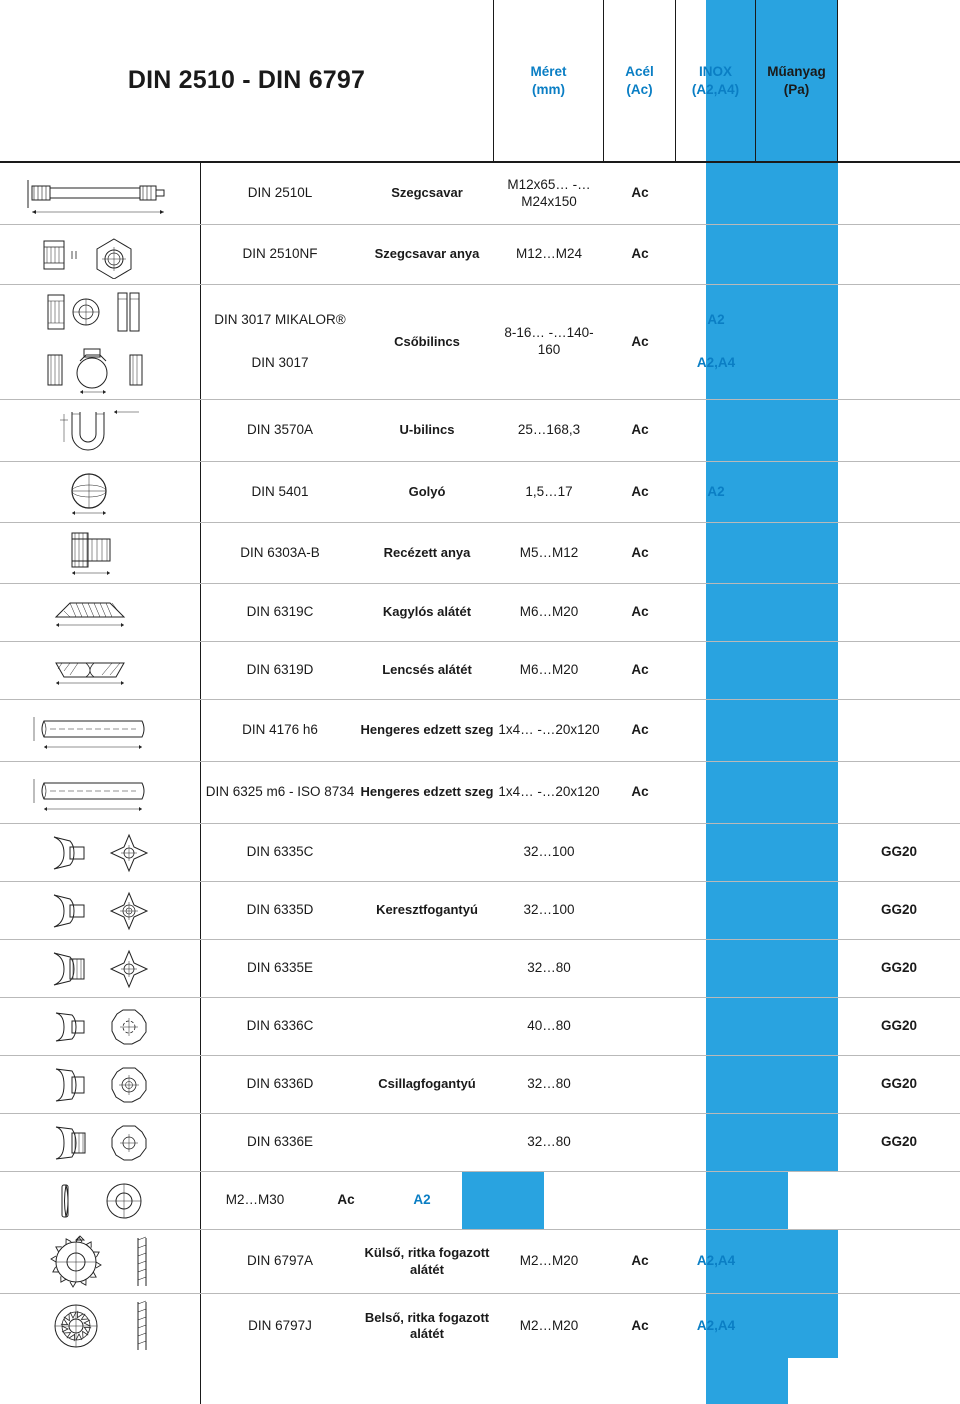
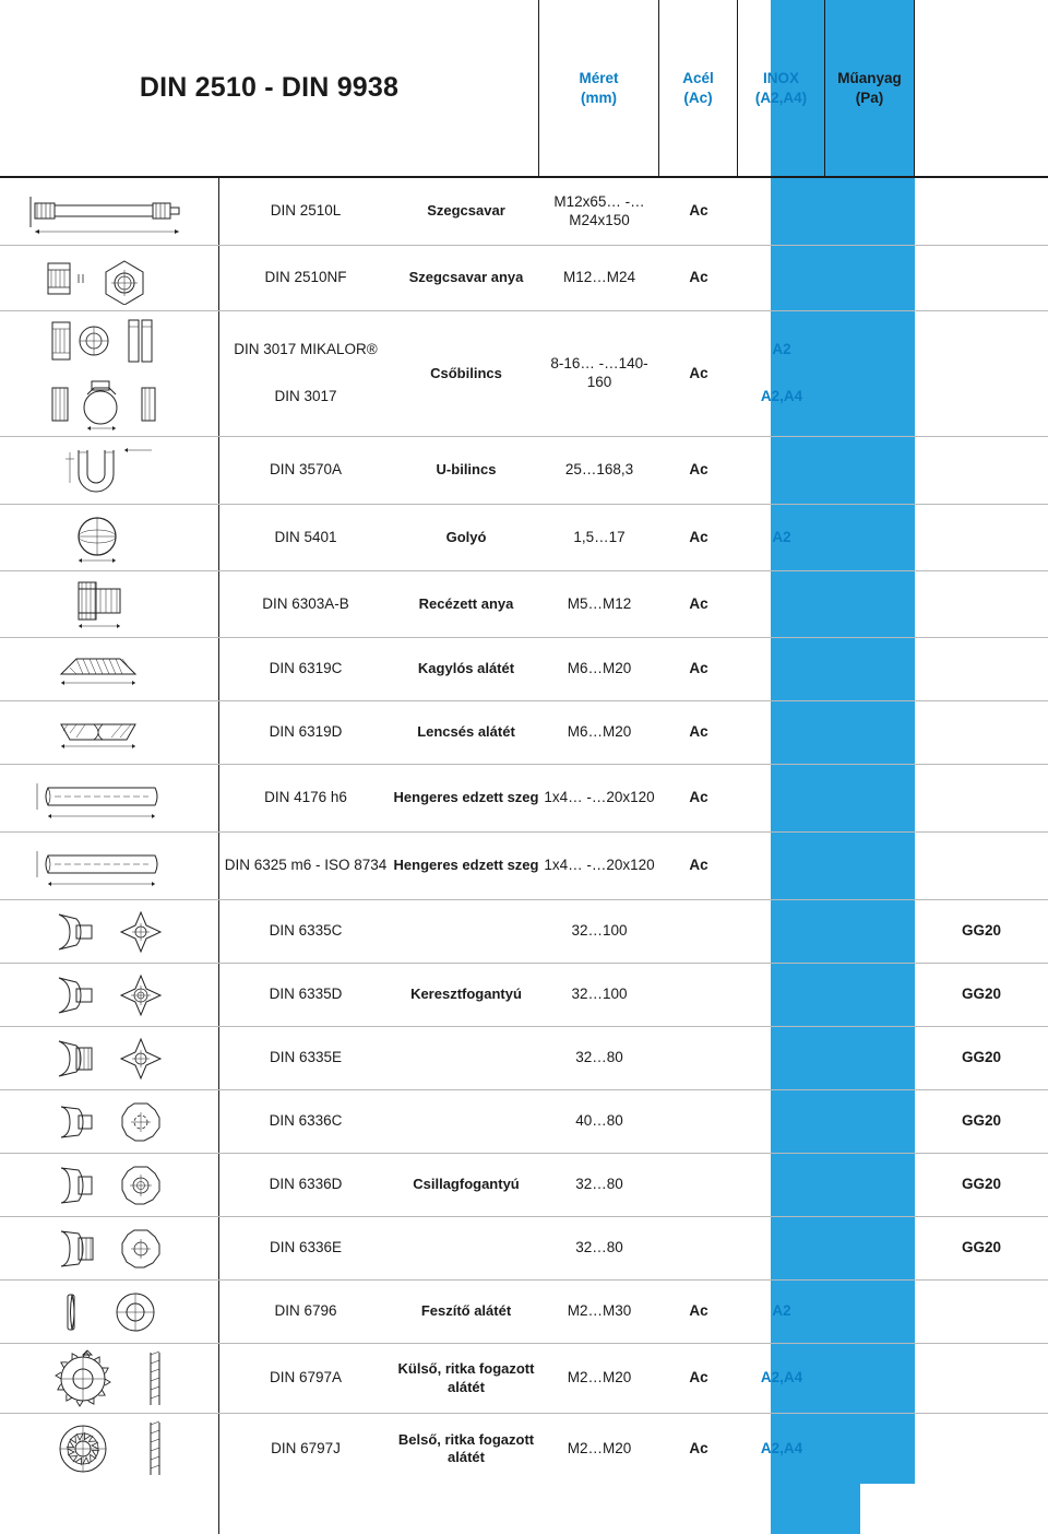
- DIN 2510 - DIN 6797
+ DIN 2510 - DIN 9938
  Méret
  (mm)
  Acél
  (Ac)
  INOX
  (A2,A4)
  Műanyag
  (Pa)
  DIN 2510L
  Szegcsavar
  M12x65… -…M24x150
  Ac
  DIN 2510NF
  Szegcsavar anya
  M12…M24
  Ac
  DIN 3017 MIKALOR®
  DIN 3017
  Csőbilincs
  8-16… -…140-160
  Ac
  A2
  A2,A4
  DIN 3570A
  U-bilincs
  25…168,3
  Ac
  DIN 5401
  Golyó
  1,5…17
  Ac
  A2
  DIN 6303A-B
  Recézett anya
  M5…M12
  Ac
  DIN 6319C
  Kagylós alátét
  M6…M20
  Ac
  DIN 6319D
  Lencsés alátét
  M6…M20
  Ac
  DIN 4176 h6
  Hengeres edzett szeg
  1x4… -…20x120
  Ac
  DIN 6325 m6 - ISO 8734
  Hengeres edzett szeg
  1x4… -…20x120
  Ac
  DIN 6335C
  32…100
  GG20
  DIN 6335D
  Keresztfogantyú
  32…100
  GG20
  DIN 6335E
  32…80
  GG20
  DIN 6336C
  40…80
  GG20
  DIN 6336D
  Csillagfogantyú
  32…80
  GG20
  DIN 6336E
  32…80
  GG20
+ DIN 6796
+ Feszítő alátét
  M2…M30
  Ac
  A2
  DIN 6797A
  Külső, ritka fogazott alátét
  M2…M20
  Ac
  A2,A4
  DIN 6797J
  Belső, ritka fogazott alátét
  M2…M20
  Ac
  A2,A4
